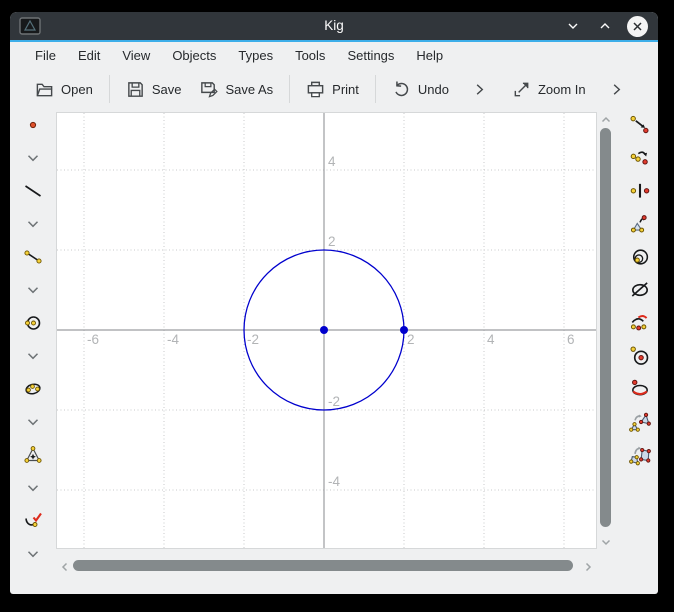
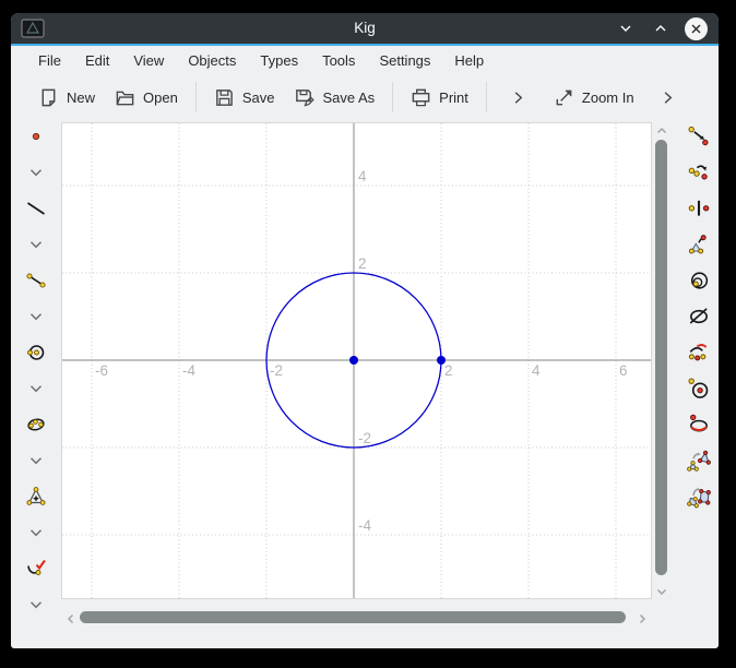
  Kig
  File
  Edit
  View
  Objects
  Types
  Tools
  Settings
  Help
+ New
  Open
  Save
  Save As
  Print
- Undo
  Zoom In
  -6
  -4
  -2
  2
  4
  6
  4
  2
  -2
  -4
